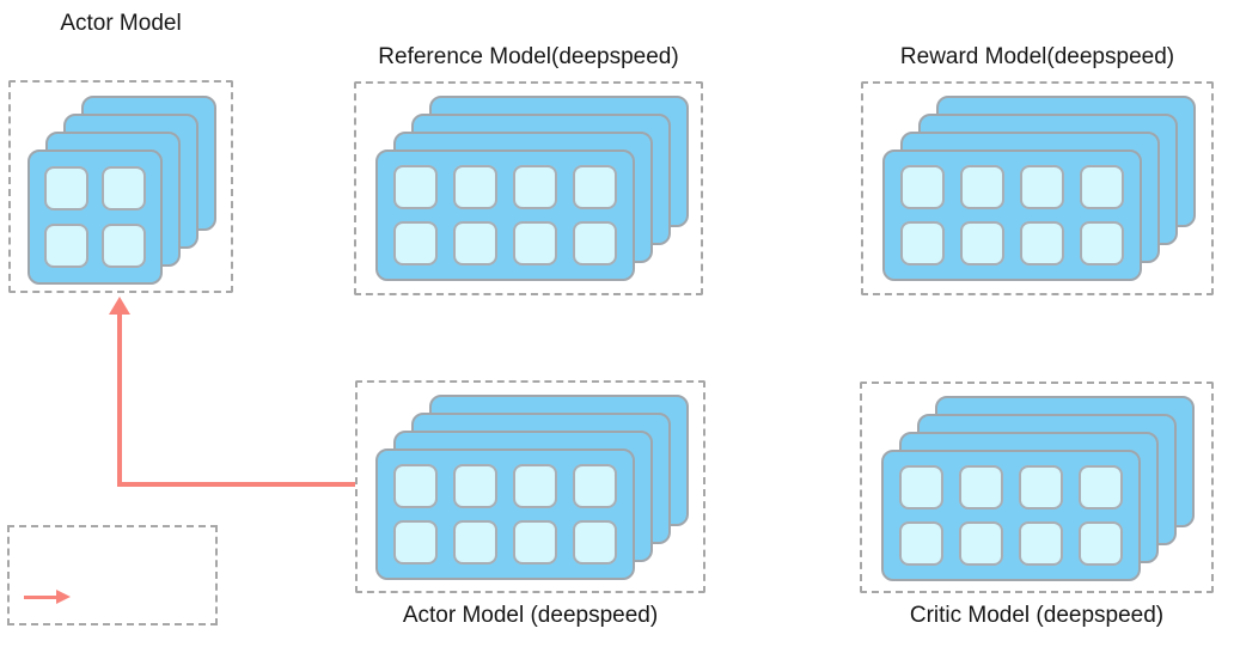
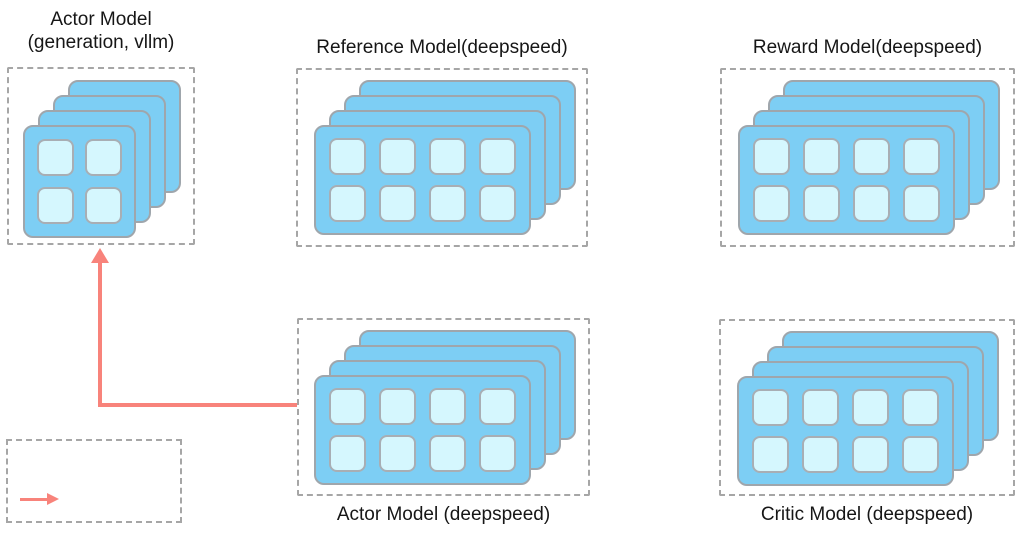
  Actor Model
+ (generation, vllm)
  Reference Model(deepspeed)
  Reward Model(deepspeed)
  Actor Model (deepspeed)
  Critic Model (deepspeed)
